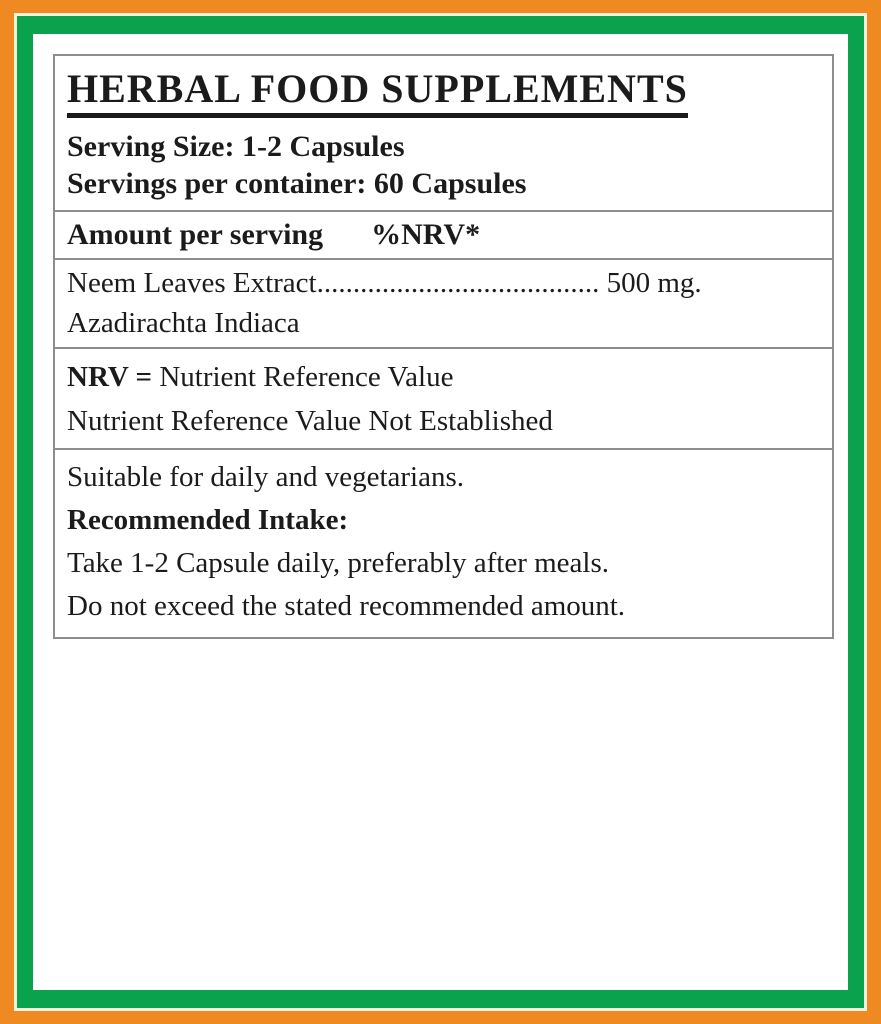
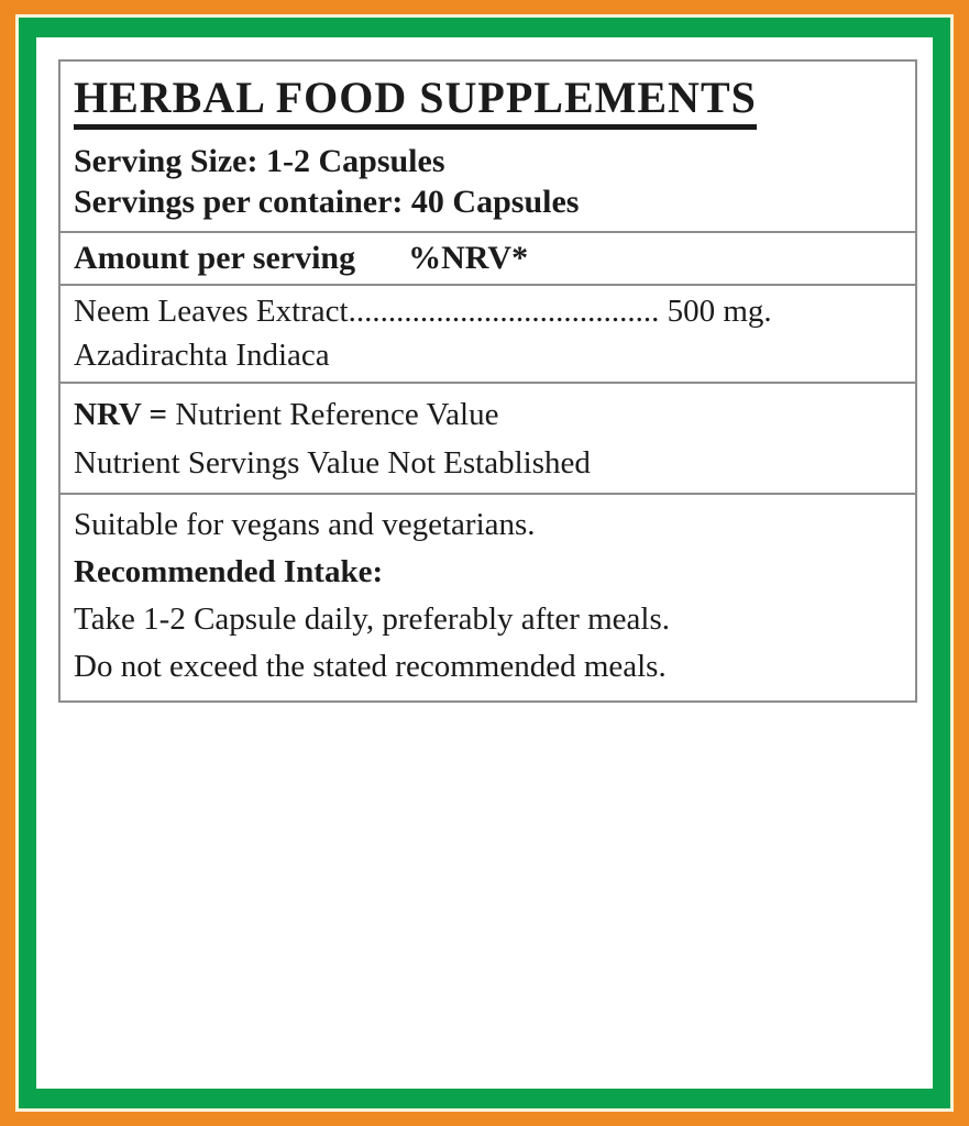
  HERBAL FOOD SUPPLEMENTS
  Serving Size: 1-2 Capsules
- Servings per container: 60 Capsules
+ Servings per container: 40 Capsules
  Amount per serving %NRV*
  Neem Leaves Extract....................................... 500 mg.
  Azadirachta Indiaca
  NRV = Nutrient Reference Value
- Nutrient Reference Value Not Established
+ Nutrient Servings Value Not Established
- Suitable for daily and vegetarians.
+ Suitable for vegans and vegetarians.
  Recommended Intake:
  Take 1-2 Capsule daily, preferably after meals.
- Do not exceed the stated recommended amount.
+ Do not exceed the stated recommended meals.
